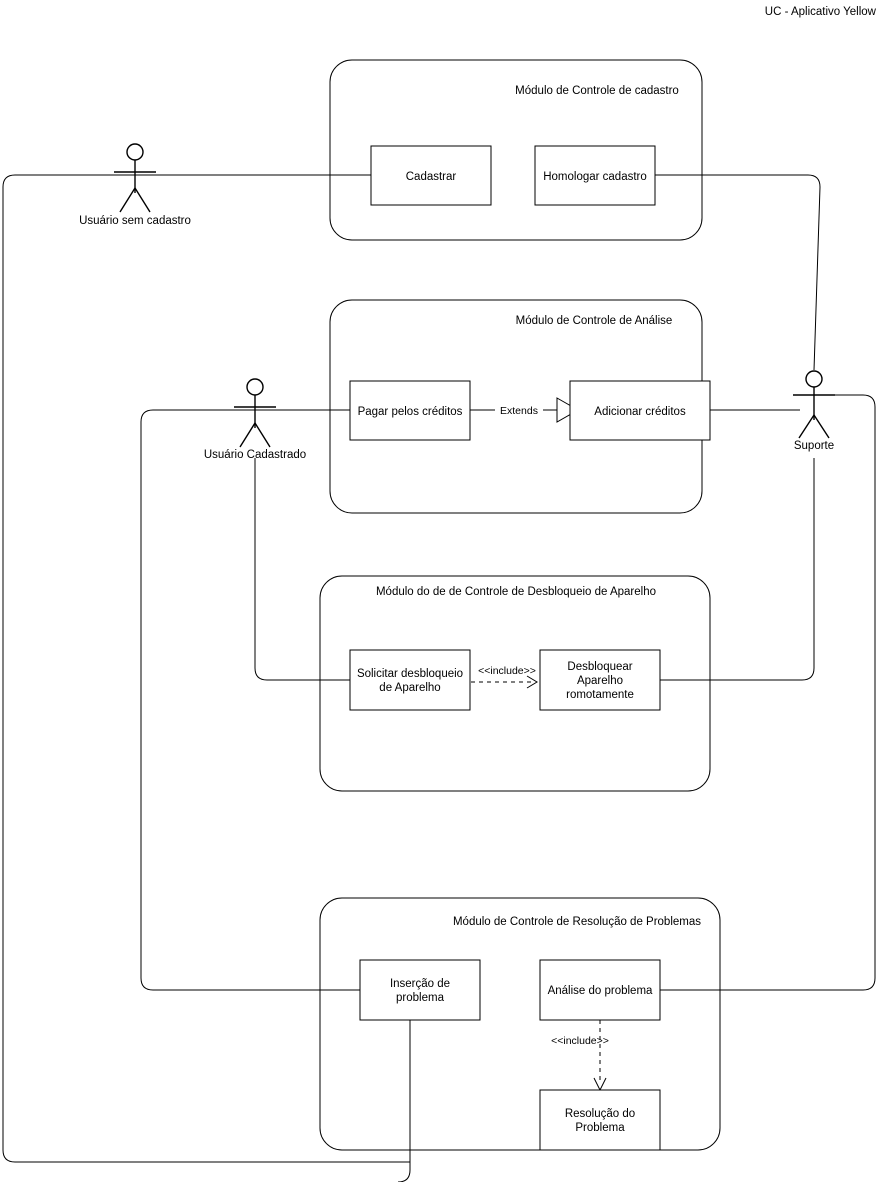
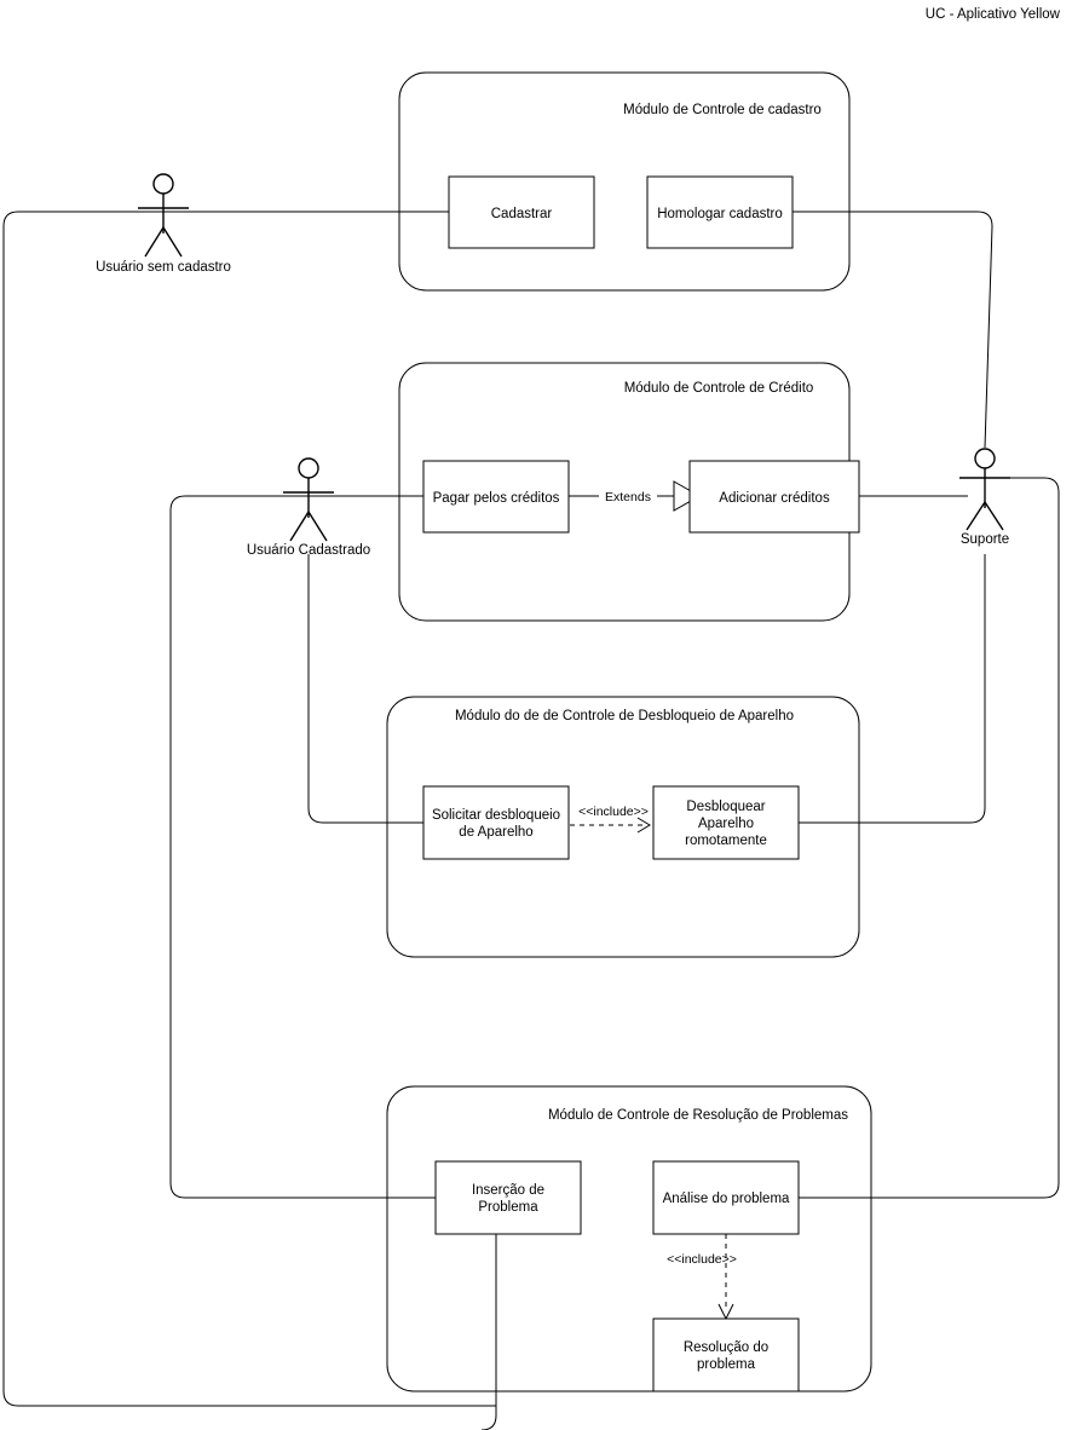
  UC - Aplicativo Yellow
  Módulo de Controle de cadastro
  Cadastrar
  Homologar cadastro
- Módulo de Controle de Análise
+ Módulo de Controle de Crédito
  Pagar pelos créditos
  Extends
  Adicionar créditos
  Módulo do de de Controle de Desbloqueio de Aparelho
  Solicitar desbloqueio
  de Aparelho
  <<include>>
  Desbloquear
  Aparelho
  romotamente
  Módulo de Controle de Resolução de Problemas
  Inserção de
- problema
+ Problema
  Análise do problema
  <<include>>
  Resolução do
- Problema
+ problema
  Usuário sem cadastro
  Usuário Cadastrado
  Suporte
